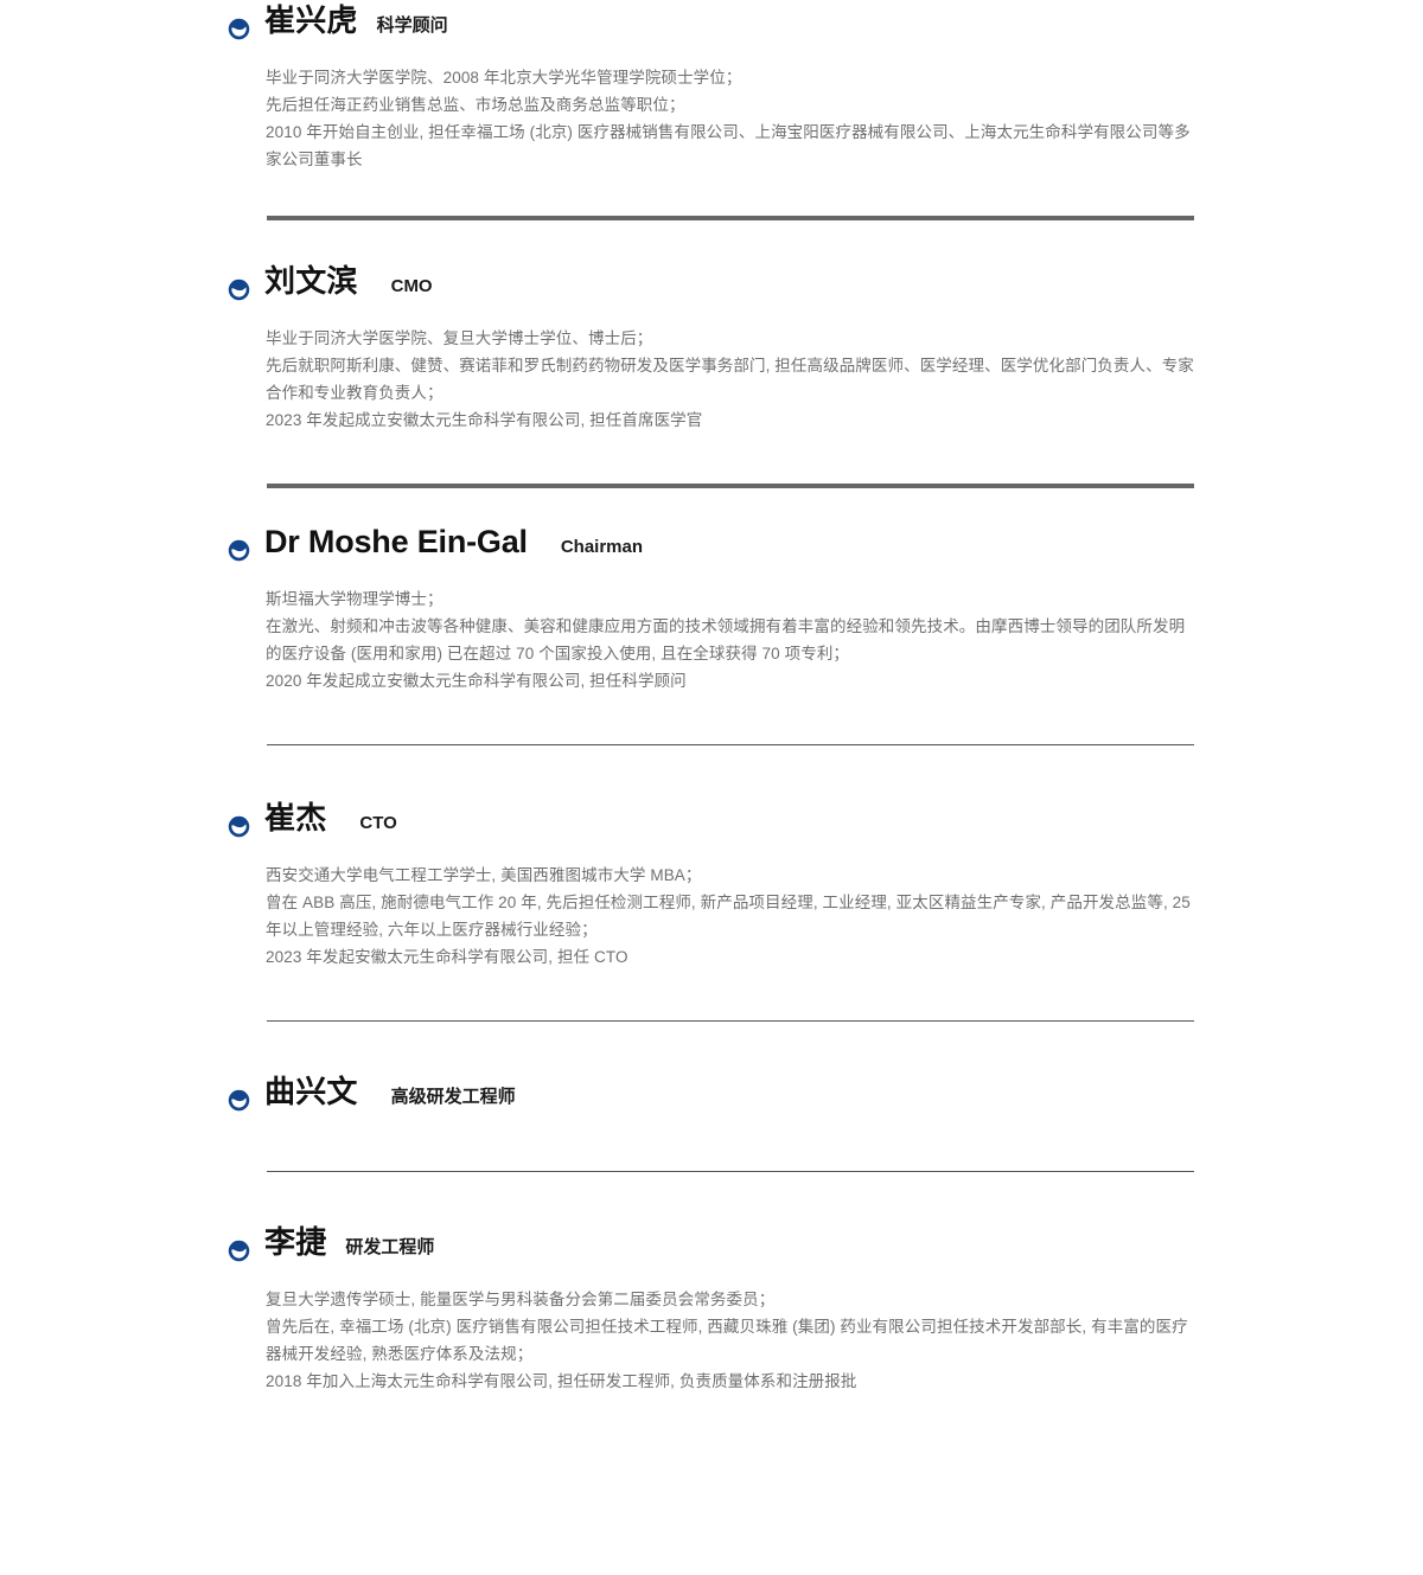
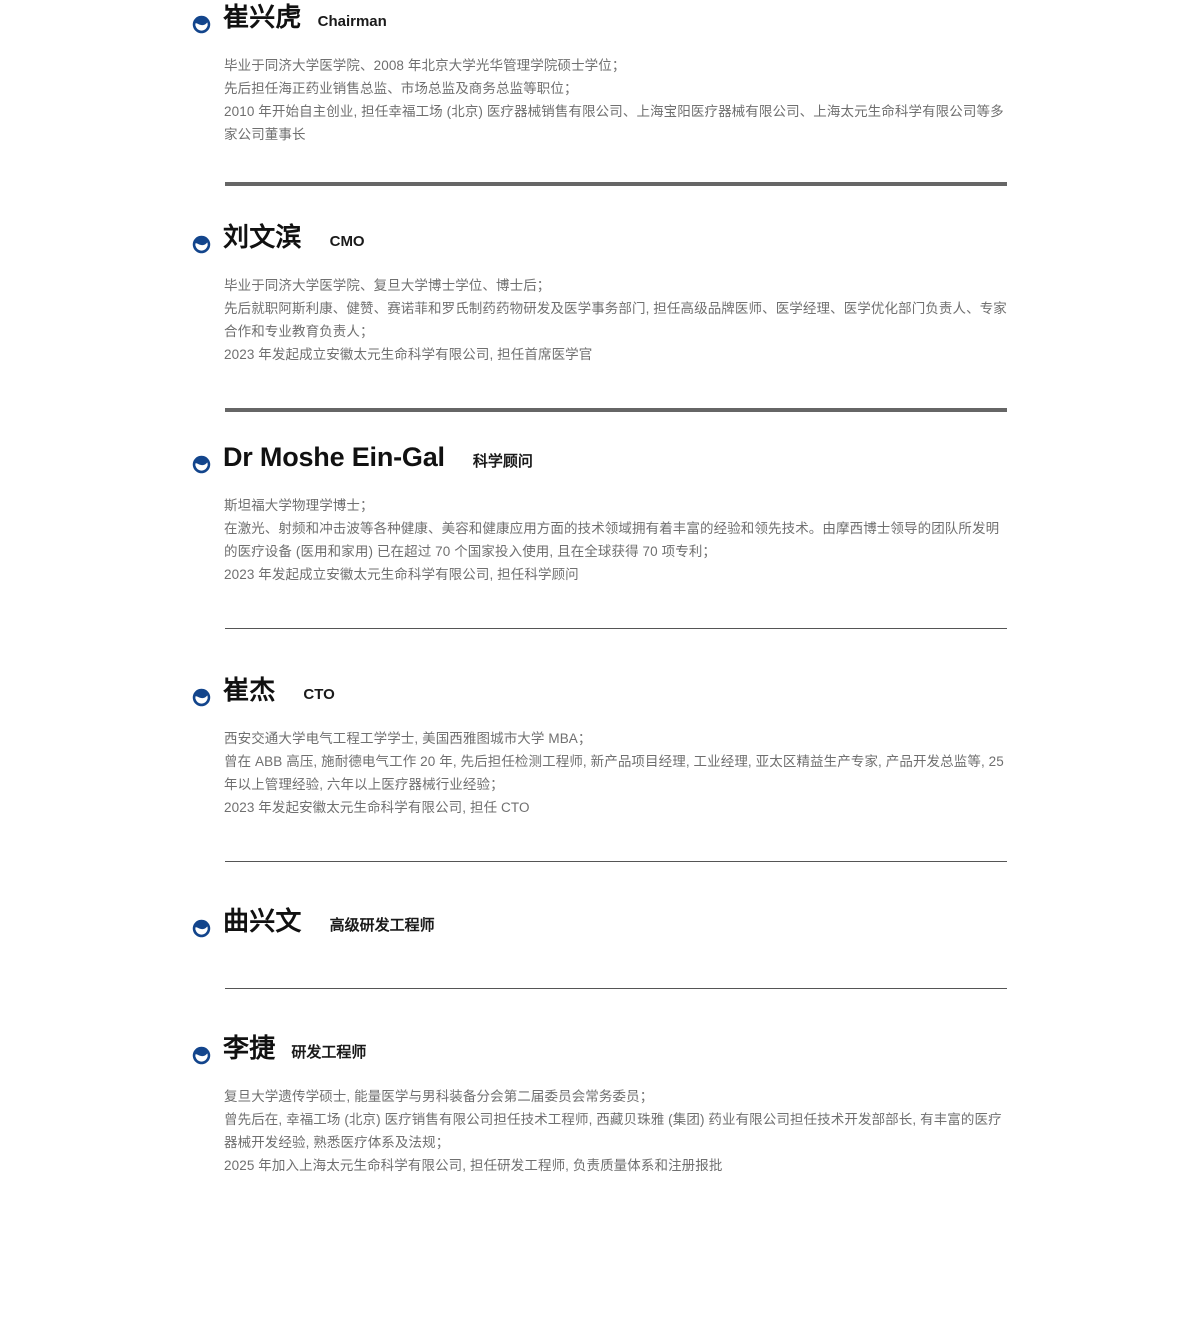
  崔兴虎
- 科学顾问
+ Chairman
  毕业于同济大学医学院、2008 年北京大学光华管理学院硕士学位；
  先后担任海正药业销售总监、市场总监及商务总监等职位；
  2010 年开始自主创业, 担任幸福工场 (北京) 医疗器械销售有限公司、上海宝阳医疗器械有限公司、上海太元生命科学有限公司等多家公司董事长
  刘文滨
  CMO
  毕业于同济大学医学院、复旦大学博士学位、博士后；
  先后就职阿斯利康、健赞、赛诺菲和罗氏制药药物研发及医学事务部门, 担任高级品牌医师、医学经理、医学优化部门负责人、专家合作和专业教育负责人；
  2023 年发起成立安徽太元生命科学有限公司, 担任首席医学官
  Dr Moshe Ein-Gal
- Chairman
+ 科学顾问
  斯坦福大学物理学博士；
  在激光、射频和冲击波等各种健康、美容和健康应用方面的技术领域拥有着丰富的经验和领先技术。由摩西博士领导的团队所发明的医疗设备 (医用和家用) 已在超过 70 个国家投入使用, 且在全球获得 70 项专利；
- 2020 年发起成立安徽太元生命科学有限公司, 担任科学顾问
+ 2023 年发起成立安徽太元生命科学有限公司, 担任科学顾问
  崔杰
  CTO
  西安交通大学电气工程工学学士, 美国西雅图城市大学 MBA；
  曾在 ABB 高压, 施耐德电气工作 20 年, 先后担任检测工程师, 新产品项目经理, 工业经理, 亚太区精益生产专家, 产品开发总监等, 25 年以上管理经验, 六年以上医疗器械行业经验；
  2023 年发起安徽太元生命科学有限公司, 担任 CTO
  曲兴文
  高级研发工程师
  李捷
  研发工程师
  复旦大学遗传学硕士, 能量医学与男科装备分会第二届委员会常务委员；
  曾先后在, 幸福工场 (北京) 医疗销售有限公司担任技术工程师, 西藏贝珠雅 (集团) 药业有限公司担任技术开发部部长, 有丰富的医疗器械开发经验, 熟悉医疗体系及法规；
- 2018 年加入上海太元生命科学有限公司, 担任研发工程师, 负责质量体系和注册报批
+ 2025 年加入上海太元生命科学有限公司, 担任研发工程师, 负责质量体系和注册报批
